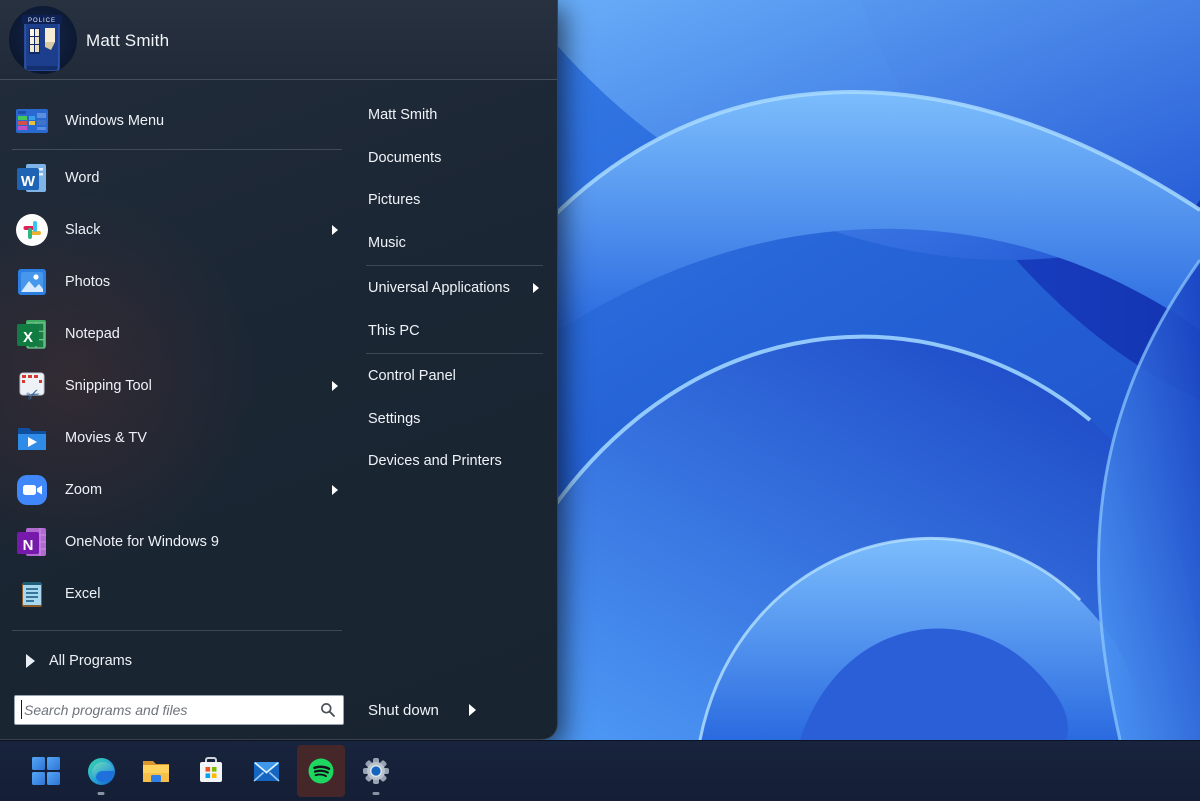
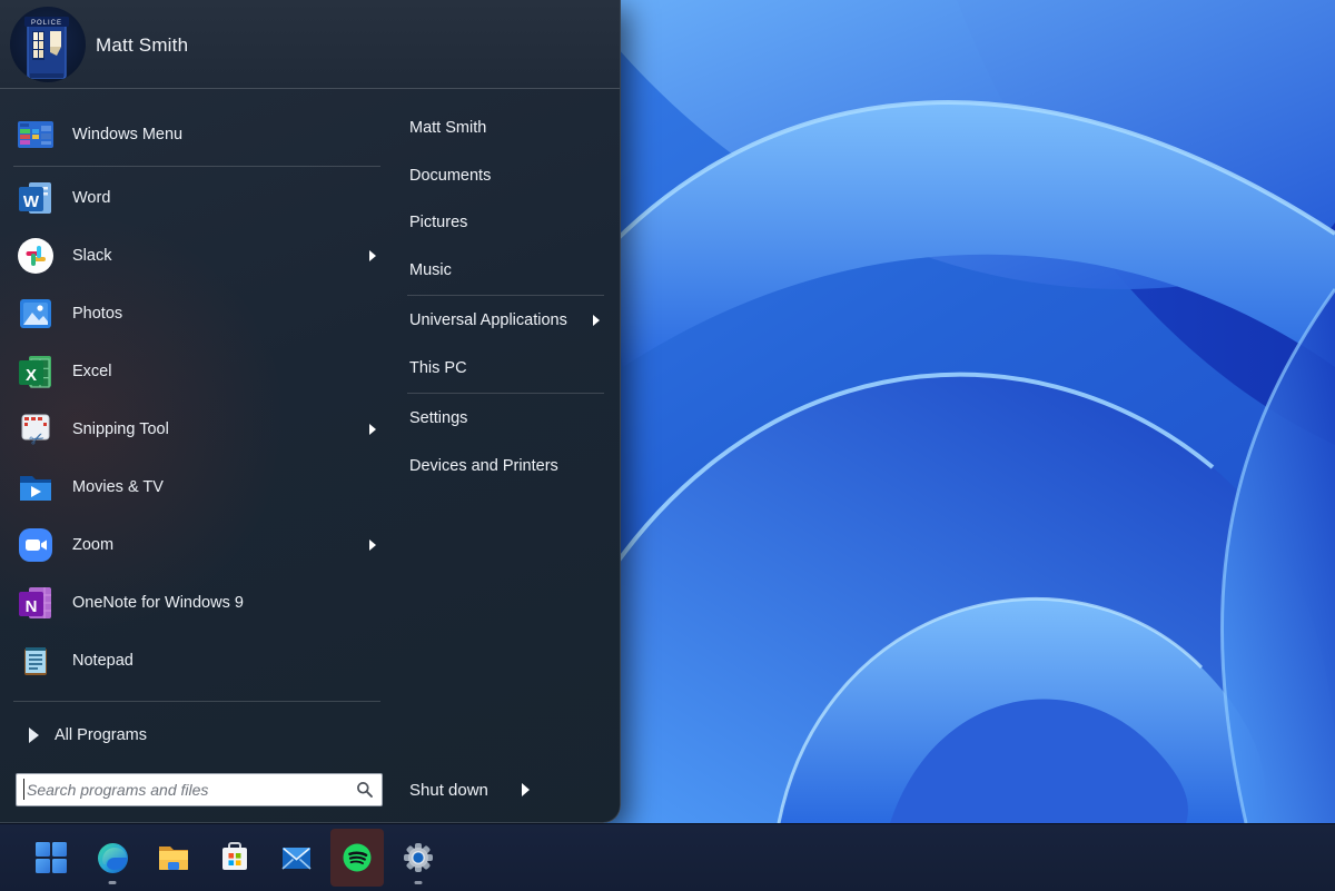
  Matt Smith
  Windows Menu
  W
  Word
  Slack
  Photos
  X
- Notepad
+ Excel
  Snipping Tool
  Movies & TV
  Zoom
  N
  OneNote for Windows 9
- Excel
+ Notepad
  All Programs
  Search programs and files
  Matt Smith
  Documents
  Pictures
  Music
  Universal Applications
  This PC
- Control Panel
  Settings
  Devices and Printers
  Shut down
